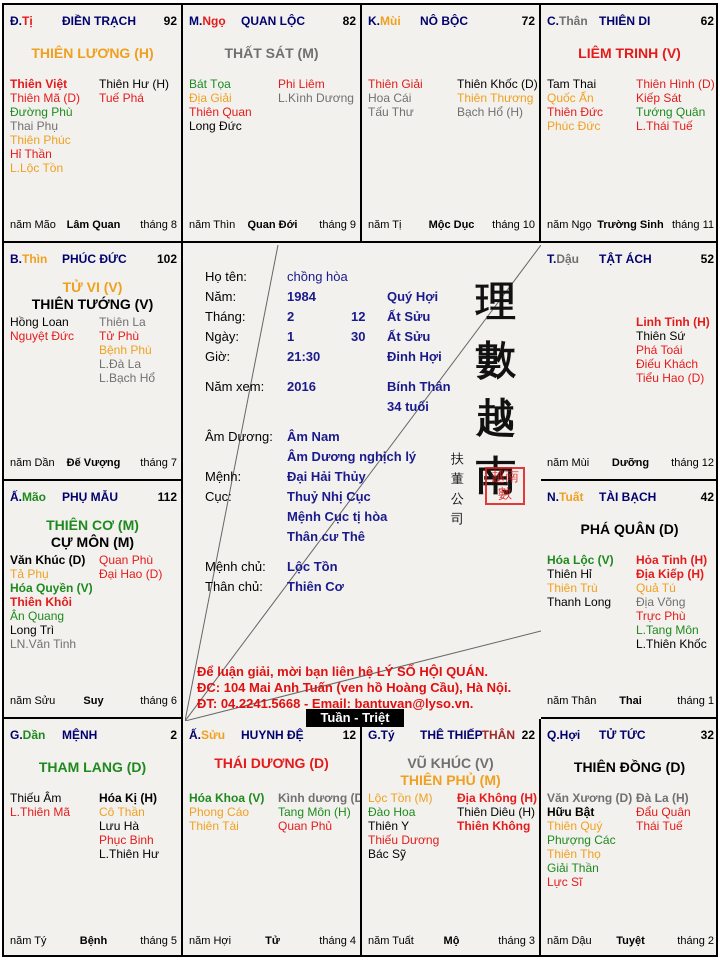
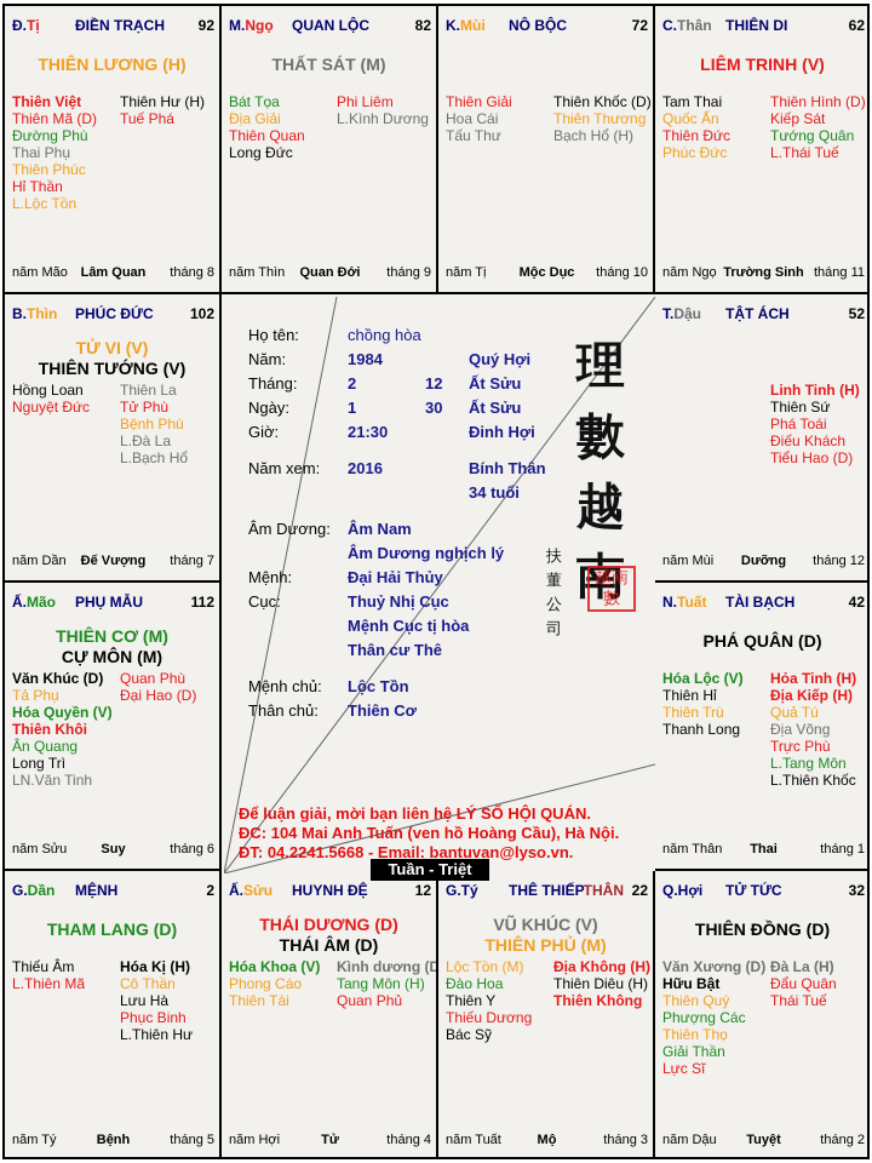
  Đ.Tị
  ĐIỀN TRẠCH
  92
  THIÊN LƯƠNG (H)
  Thiên Việt
  Thiên Mã (D)
  Đường Phù
  Thai Phụ
  Thiên Phúc
  Hỉ Thần
  L.Lộc Tồn
  Thiên Hư (H)
  Tuế Phá
  năm Mão
  Lâm Quan
  tháng 8
  M.Ngọ
  QUAN LỘC
  82
  THẤT SÁT (M)
  Bát Tọa
  Địa Giải
  Thiên Quan
  Long Đức
  Phi Liêm
  L.Kình Dương
  năm Thìn
  Quan Đới
  tháng 9
  K.Mùi
  NÔ BỘC
  72
  Thiên Giải
  Hoa Cái
  Tấu Thư
  Thiên Khốc (D)
  Thiên Thương
  Bạch Hổ (H)
  năm Tị
  Mộc Dục
  tháng 10
  C.Thân
  THIÊN DI
  62
  LIÊM TRINH (V)
  Tam Thai
  Quốc Ấn
  Thiên Đức
  Phúc Đức
  Thiên Hình (D)
  Kiếp Sát
  Tướng Quân
  L.Thái Tuế
  năm Ngọ
  Trường Sinh
  tháng 11
  B.Thìn
  PHÚC ĐỨC
  102
  TỬ VI (V)
  THIÊN TƯỚNG (V)
  Hồng Loan
  Nguyệt Đức
  Thiên La
  Tử Phù
  Bệnh Phù
  L.Đà La
  L.Bạch Hổ
  năm Dần
  Đế Vượng
  tháng 7
  T.Dậu
  TẬT ÁCH
  52
  Linh Tinh (H)
  Thiên Sứ
  Phá Toái
  Điếu Khách
  Tiểu Hao (D)
  năm Mùi
  Dưỡng
  tháng 12
  Ấ.Mão
  PHỤ MẪU
  112
  THIÊN CƠ (M)
  CỰ MÔN (M)
  Văn Khúc (D)
  Tả Phụ
  Hóa Quyền (V)
  Thiên Khôi
  Ân Quang
  Long Trì
  LN.Văn Tinh
  Quan Phù
  Đại Hao (D)
  năm Sửu
  Suy
  tháng 6
  N.Tuất
  TÀI BẠCH
  42
  PHÁ QUÂN (D)
  Hóa Lộc (V)
  Thiên Hỉ
  Thiên Trù
  Thanh Long
  Hỏa Tinh (H)
  Địa Kiếp (H)
  Quả Tú
  Địa Võng
  Trực Phù
  L.Tang Môn
  L.Thiên Khốc
  năm Thân
  Thai
  tháng 1
  G.Dần
  MỆNH
  2
  THAM LANG (D)
  Thiếu Âm
  L.Thiên Mã
  Hóa Kị (H)
  Cô Thần
  Lưu Hà
  Phục Binh
  L.Thiên Hư
  năm Tý
  Bệnh
  tháng 5
  Ấ.Sửu
  HUYNH ĐỆ
  12
  THÁI DƯƠNG (D)
+ THÁI ÂM (D)
  Hóa Khoa (V)
  Phong Cáo
  Thiên Tài
  Kình dương (D
  Tang Môn (H)
  Quan Phủ
  năm Hợi
  Tử
  tháng 4
  G.Tý
  THÊ THIẾP
  THÂN
  22
  VŨ KHÚC (V)
  THIÊN PHỦ (M)
  Lộc Tồn (M)
  Đào Hoa
  Thiên Y
  Thiếu Dương
  Bác Sỹ
  Địa Không (H)
  Thiên Diêu (H)
  Thiên Không
  năm Tuất
  Mộ
  tháng 3
  Q.Hợi
  TỬ TỨC
  32
  THIÊN ĐỒNG (D)
  Văn Xương (D)
  Hữu Bật
  Thiên Quý
  Phượng Các
  Thiên Thọ
  Giải Thần
  Lực Sĩ
  Đà La (H)
  Đẩu Quân
  Thái Tuế
  năm Dậu
  Tuyệt
  tháng 2
  Họ tên:
  chồng hòa
  Năm:
  1984
  Quý Hợi
  Tháng:
  2
  12
  Ất Sửu
  Ngày:
  1
  30
  Ất Sửu
  Giờ:
  21:30
  Đinh Hợi
  Năm xem:
  2016
  Bính Thân
  34 tuổi
  Âm Dương:
  Âm Nam
  Âm Dương nghịch lý
  Mệnh:
  Đại Hải Thủy
  Cục:
  Thuỷ Nhị Cục
  Mệnh Cục tị hòa
  Thân cư Thê
  Mệnh chủ:
  Lộc Tồn
  Thân chủ:
  Thiên Cơ
  理
  數
  越
  南
  扶
  董
  公
  司
  越南 數
  Để luận giải, mời bạn liên hệ LÝ SỐ HỘI QUÁN.
  ĐC: 104 Mai Anh Tuấn (ven hồ Hoàng Cầu), Hà Nội.
  ĐT: 04.2241.5668 - Email: bantuvan@lyso.vn.
  Tuần - Triệt
